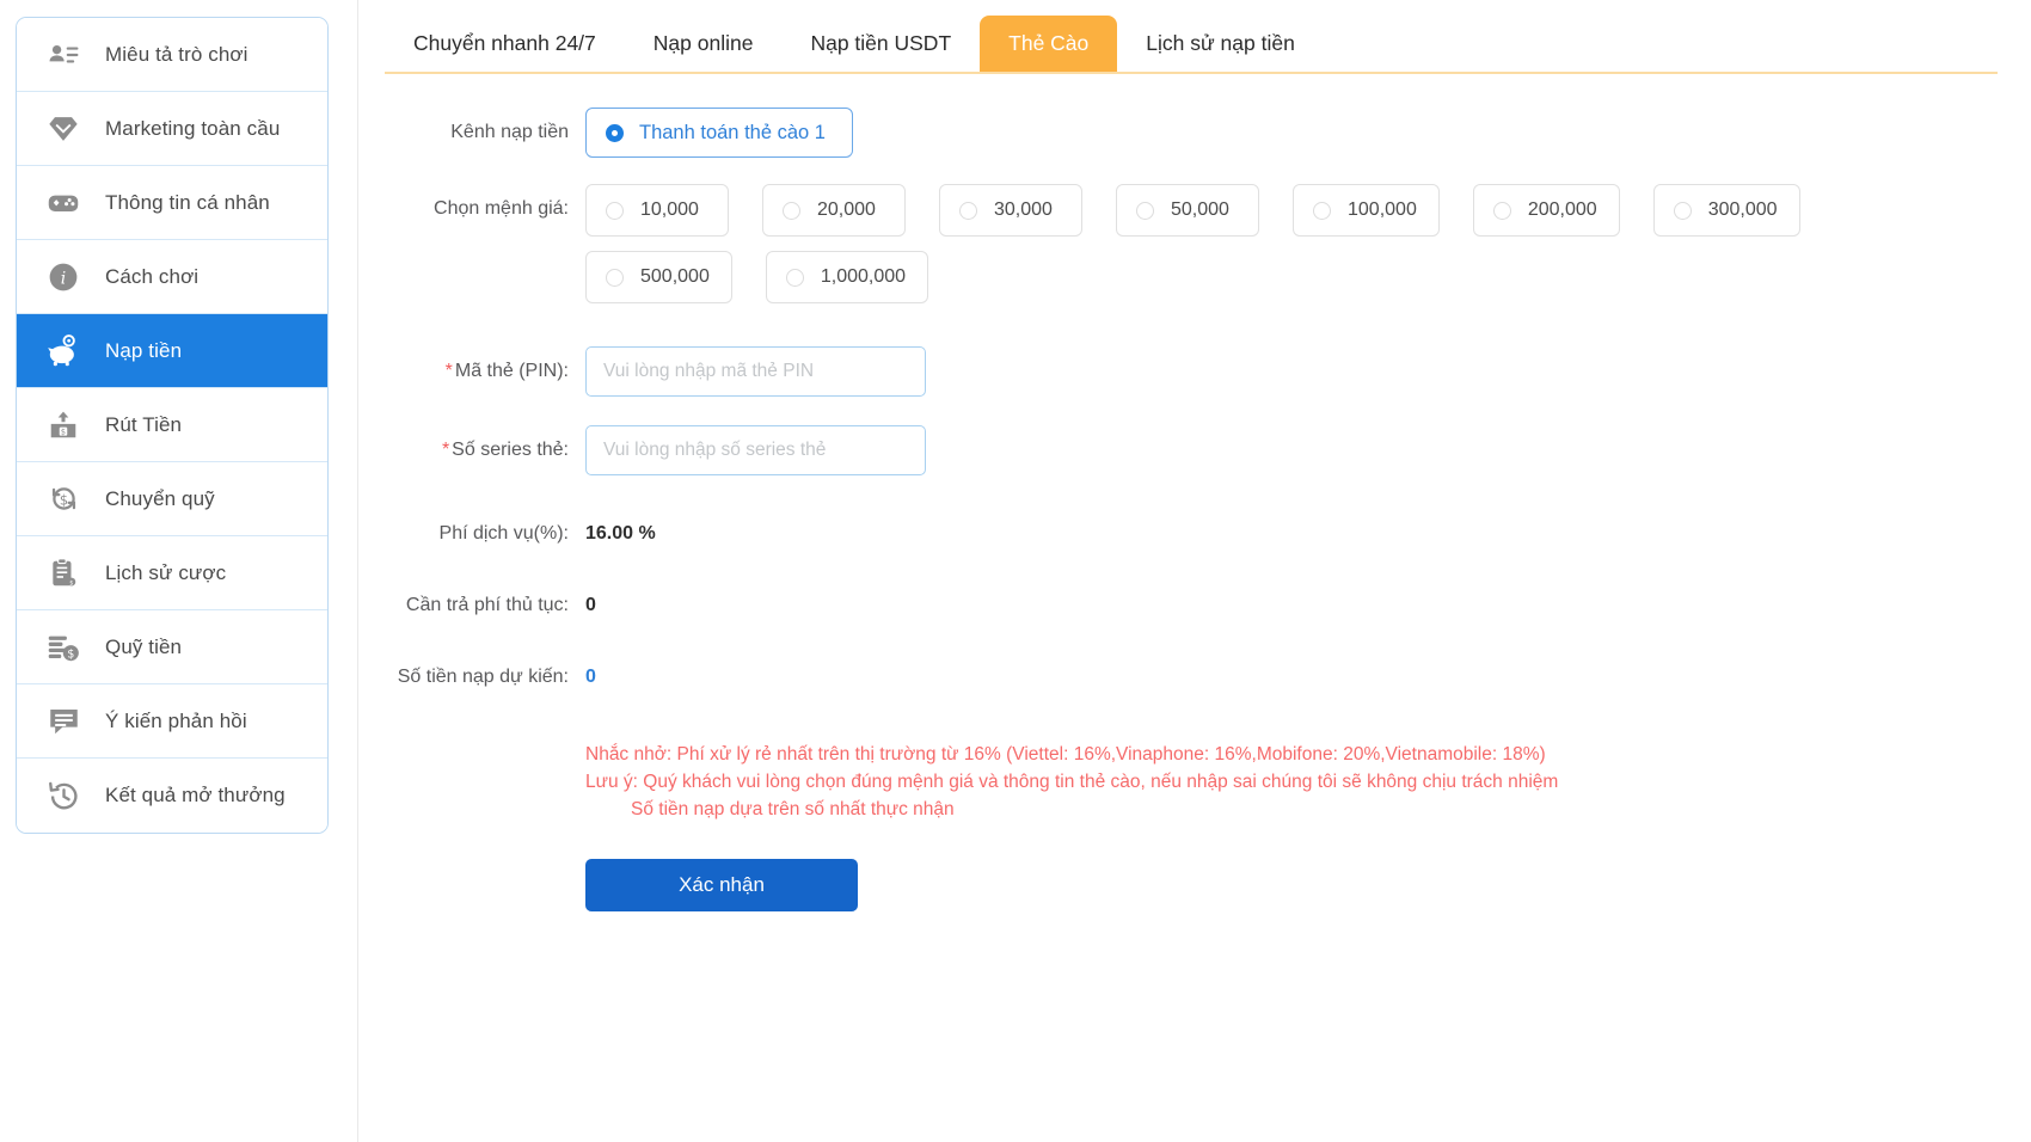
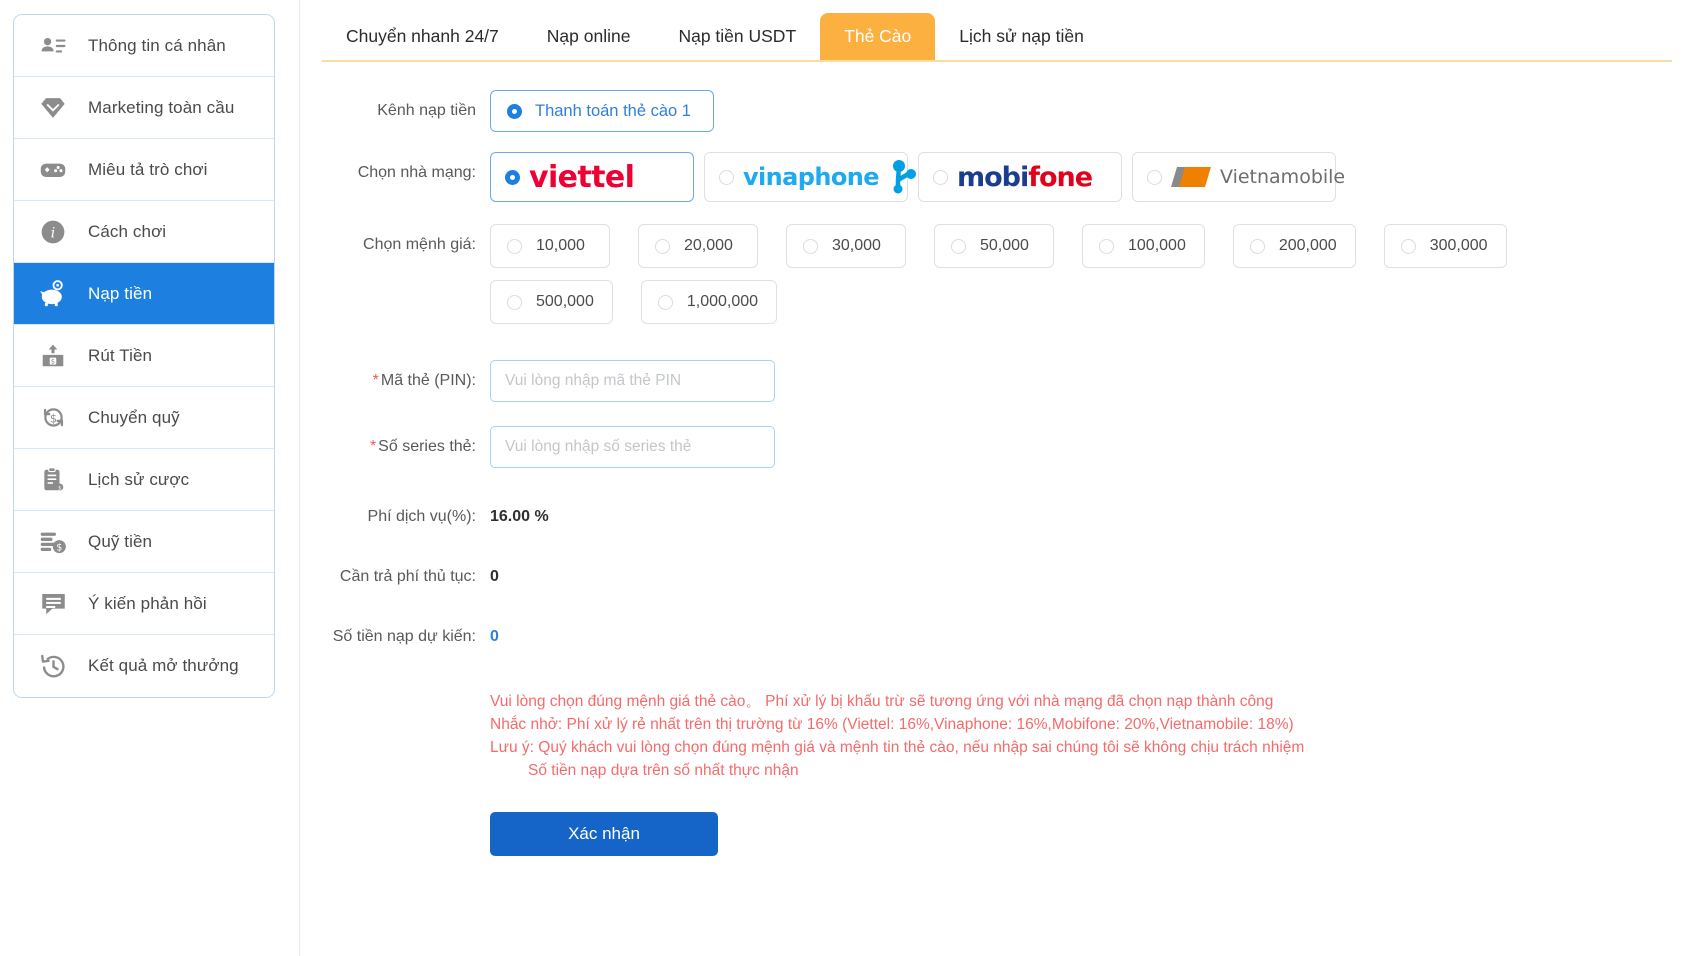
- Miêu tả trò chơi
+ Thông tin cá nhân
  Marketing toàn cầu
- Thông tin cá nhân
+ Miêu tả trò chơi
  i
  Cách chơi
  Nạp tiền
  $
  Rút Tiền
  $
  Chuyển quỹ
  Lịch sử cược
  $
  Quỹ tiền
  Ý kiến phản hồi
  Kết quả mở thưởng
  Chuyển nhanh 24/7
  Nạp online
  Nạp tiền USDT
  Thẻ Cào
  Lịch sử nạp tiền
  Kênh nạp tiền
  Thanh toán thẻ cào 1
+ Chọn nhà mạng:
+ viettel
+ vinaphone
+ mobifone
+ Vietnamobile
  Chọn mệnh giá:
  10,000
  20,000
  30,000
  50,000
  100,000
  200,000
  300,000
  500,000
  1,000,000
  *Mã thẻ (PIN):
  Vui lòng nhập mã thẻ PIN
  *Số series thẻ:
  Vui lòng nhập số series thẻ
  Phí dịch vụ(%):
  16.00 %
  Cần trả phí thủ tục:
  0
  Số tiền nạp dự kiến:
  0
+ Vui lòng chọn đúng mệnh giá thẻ cào。 Phí xử lý bị khấu trừ sẽ tương ứng với nhà mạng đã chọn nạp thành công
  Nhắc nhở: Phí xử lý rẻ nhất trên thị trường từ 16% (Viettel: 16%,Vinaphone: 16%,Mobifone: 20%,Vietnamobile: 18%)
- Lưu ý: Quý khách vui lòng chọn đúng mệnh giá và thông tin thẻ cào, nếu nhập sai chúng tôi sẽ không chịu trách nhiệm
+ Lưu ý: Quý khách vui lòng chọn đúng mệnh giá và mệnh tin thẻ cào, nếu nhập sai chúng tôi sẽ không chịu trách nhiệm
  Số tiền nạp dựa trên số nhất thực nhận
  Xác nhận
